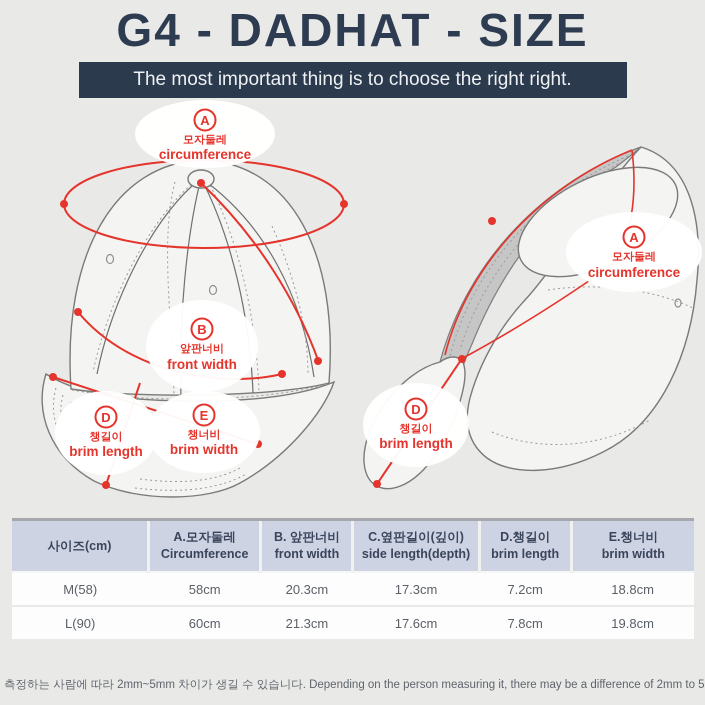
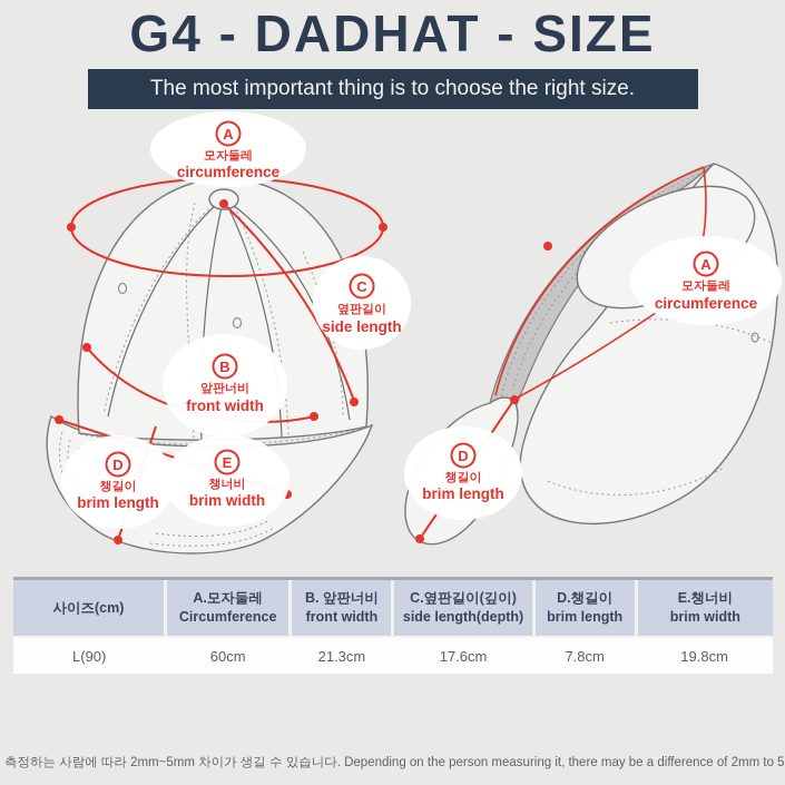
  G4 - DADHAT - SIZE
- The most important thing is to choose the right right.
+ The most important thing is to choose the right size.
  A
  모자둘레
  circumference
+ C
+ 옆판길이
+ side length
  B
  앞판너비
  front width
  D
  챙길이
  brim length
  E
  챙너비
  brim width
  A
  모자둘레
  circumference
  D
  챙길이
  brim length
  사이즈(cm)	A.모자둘레 Circumference	B. 앞판너비 front width	C.옆판길이(깊이) side length(depth)	D.챙길이 brim length	E.챙너비 brim width
- M(58)	58cm	20.3cm	17.3cm	7.2cm	18.8cm
  L(90)	60cm	21.3cm	17.6cm	7.8cm	19.8cm
  측정하는 사람에 따라 2mm~5mm 차이가 생길 수 있습니다. Depending on the person measuring it, there may be a difference of 2mm to 5
